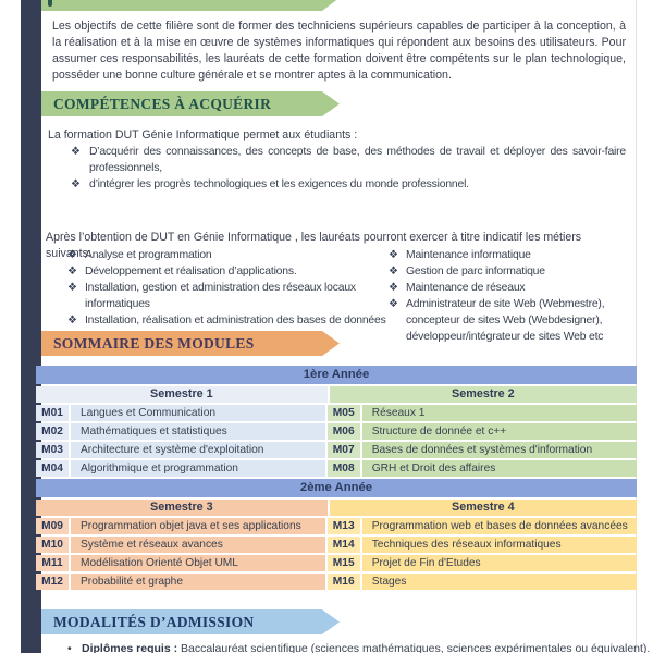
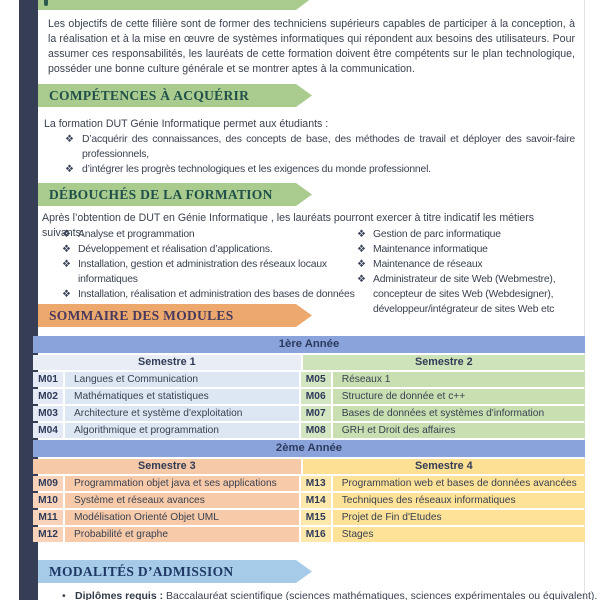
  Les objectifs de cette filière sont de former des techniciens supérieurs capables de participer à la conception, à la réalisation et à la mise en œuvre de systèmes informatiques qui répondent aux besoins des utilisateurs. Pour assumer ces responsabilités, les lauréats de cette formation doivent être compétents sur le plan technologique, posséder une bonne culture générale et se montrer aptes à la communication.
  COMPÉTENCES À ACQUÉRIR
  La formation DUT Génie Informatique permet aux étudiants :
  ❖
  D’acquérir des connaissances, des concepts de base, des méthodes de travail et déployer des savoir-faire professionnels,
  ❖
  d’intégrer les progrès technologiques et les exigences du monde professionnel.
+ DÉBOUCHÉS DE LA FORMATION
  Après l’obtention de DUT en Génie Informatique , les lauréats pourront exercer à titre indicatif les métiers suivants:
  ❖
  Analyse et programmation
  ❖
  Développement et réalisation d’applications.
  ❖
  Installation, gestion et administration des réseaux locaux informatiques
  ❖
  Installation, réalisation et administration des bases de données
  ❖
- Maintenance informatique
+ Gestion de parc informatique
  ❖
- Gestion de parc informatique
+ Maintenance informatique
  ❖
  Maintenance de réseaux
  ❖
  Administrateur de site Web (Webmestre), concepteur de sites Web (Webdesigner), développeur/intégrateur de sites Web etc
  SOMMAIRE DES MODULES
  1ère Année
  Semestre 1
  Semestre 2
  M01
  Langues et Communication
  M05
  Réseaux 1
  M02
  Mathématiques et statistiques
  M06
  Structure de donnée et c++
  M03
  Architecture et système d'exploitation
  M07
  Bases de données et systèmes d'information
  M04
  Algorithmique et programmation
  M08
  GRH et Droit des affaires
  2ème Année
  Semestre 3
  Semestre 4
  M09
  Programmation objet java et ses applications
  M13
  Programmation web et bases de données avancées
  M10
  Système et réseaux avances
  M14
  Techniques des réseaux informatiques
  M11
  Modélisation Orienté Objet UML
  M15
  Projet de Fin d'Etudes
  M12
  Probabilité et graphe
  M16
  Stages
  MODALITÉS D’ADMISSION
  • Diplômes requis : Baccalauréat scientifique (sciences mathématiques, sciences expérimentales ou équivalent).
